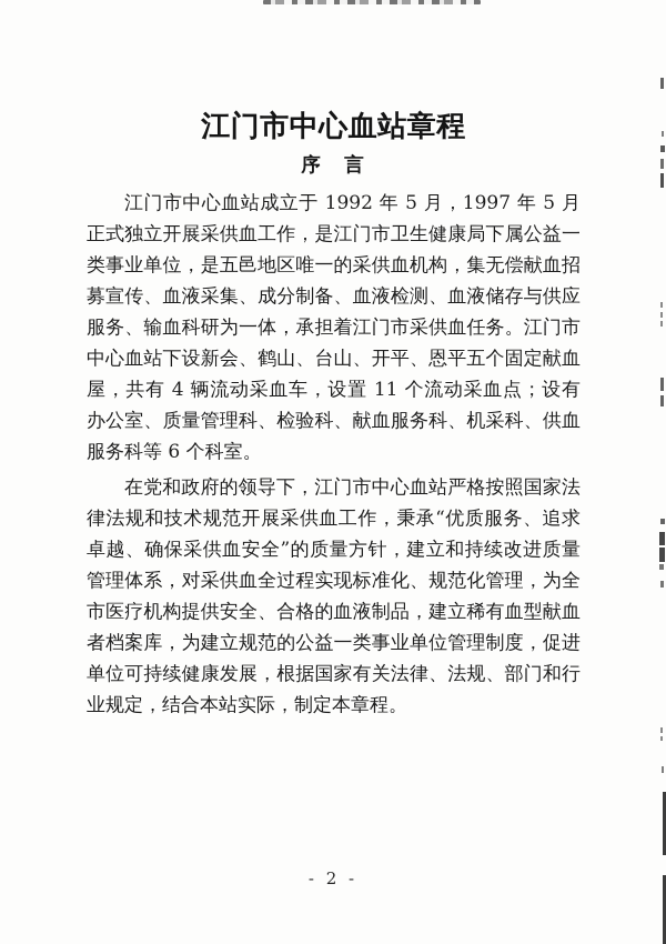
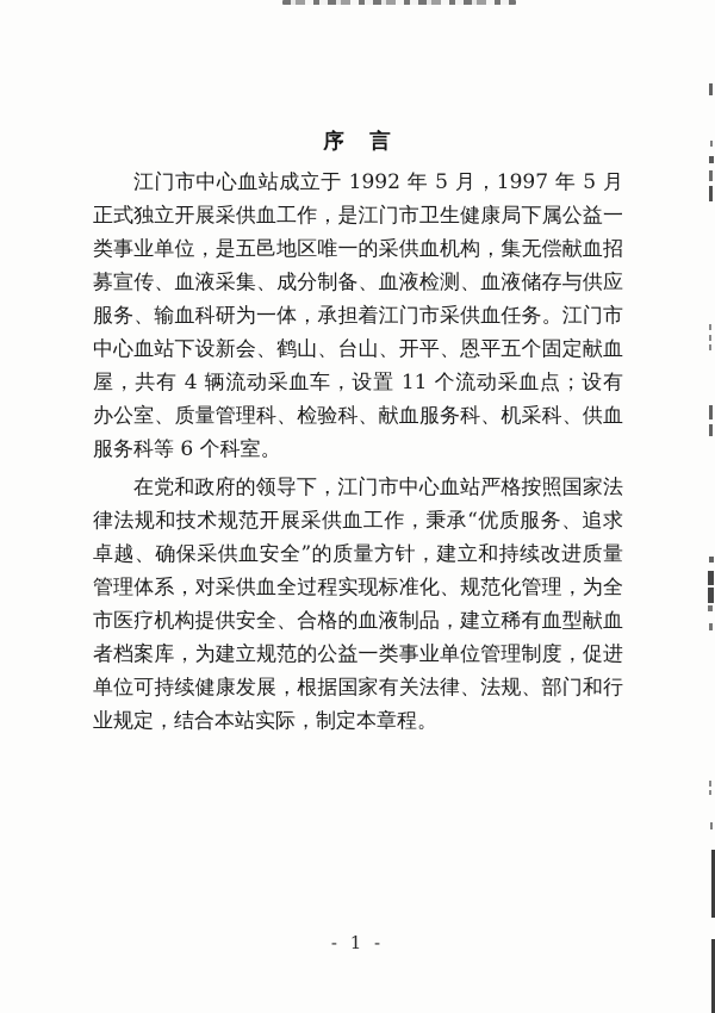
- 江门市中心血站章程
  序 言
  江门市中心血站成立于 1992 年 5 月，1997 年 5 月正式独立开展采供血工作，是江门市卫生健康局下属公益一类事业单位，是五邑地区唯一的采供血机构，集无偿献血招募宣传、血液采集、成分制备、血液检测、血液储存与供应服务、输血科研为一体，承担着江门市采供血任务。江门市中心血站下设新会、鹤山、台山、开平、恩平五个固定献血屋，共有 4 辆流动采血车，设置 11 个流动采血点；设有办公室、质量管理科、检验科、献血服务科、机采科、供血服务科等 6 个科室。
  在党和政府的领导下，江门市中心血站严格按照国家法律法规和技术规范开展采供血工作，秉承“优质服务、追求卓越、确保采供血安全”的质量方针，建立和持续改进质量管理体系，对采供血全过程实现标准化、规范化管理，为全市医疗机构提供安全、合格的血液制品，建立稀有血型献血者档案库，为建立规范的公益一类事业单位管理制度，促进单位可持续健康发展，根据国家有关法律、法规、部门和行业规定，结合本站实际，制定本章程。
- - 2 -
+ - 1 -
